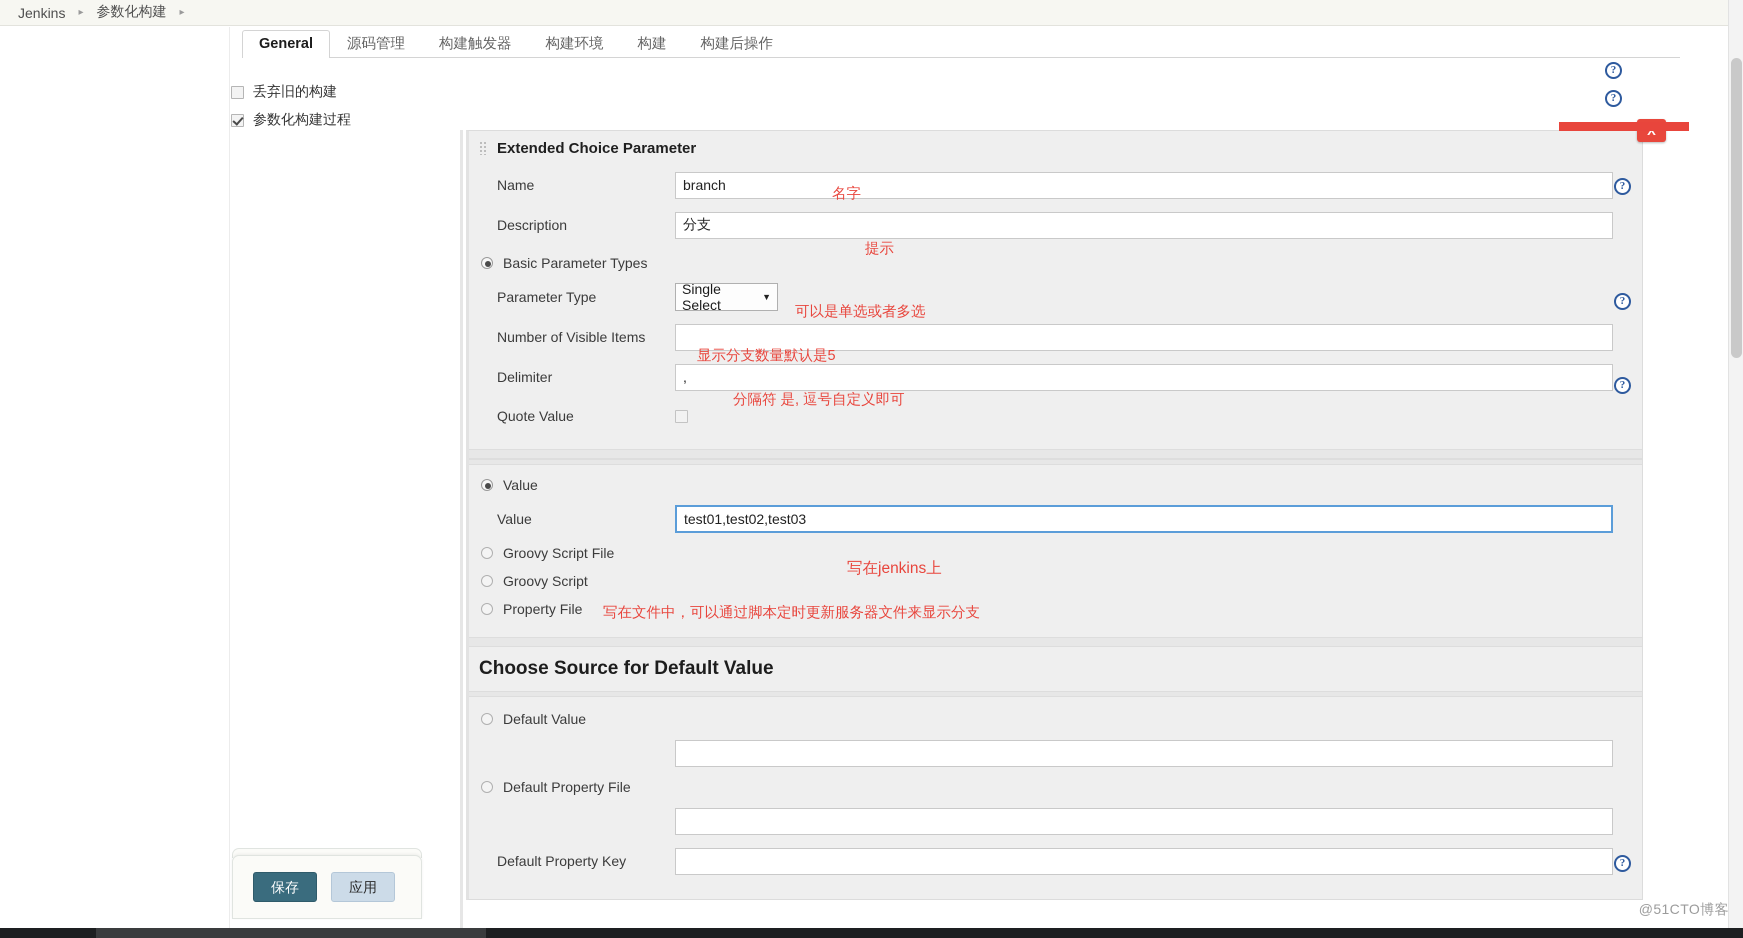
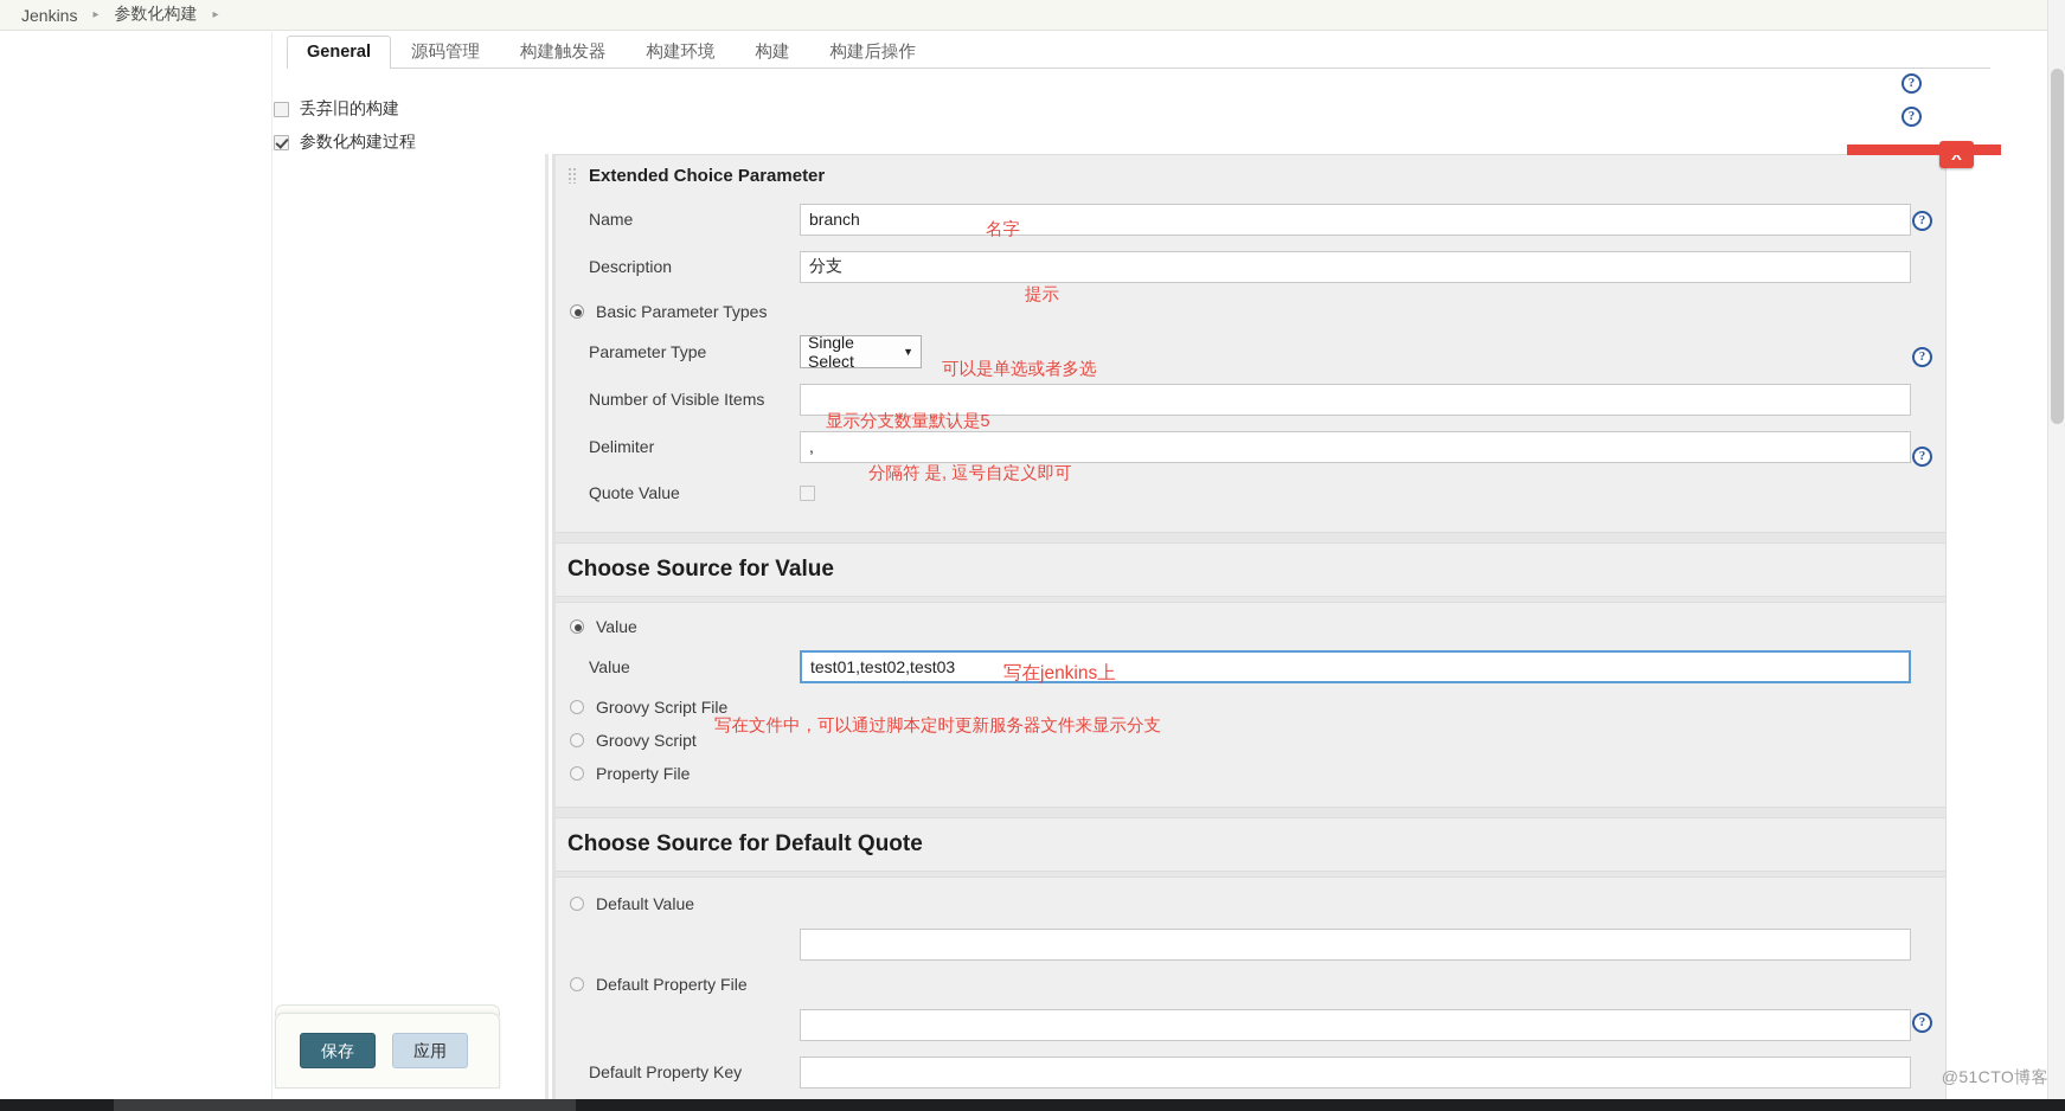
  Jenkins
  ▸
  参数化构建
  ▸
  General
  源码管理
  构建触发器
  构建环境
  构建
  构建后操作
  丢弃旧的构建
  参数化构建过程
  ?
  ?
  Extended Choice Parameter
  Name
  branch
  Description
  分支
  Basic Parameter Types
  Parameter Type
  Single Select
  ▼
  Number of Visible Items
  Delimiter
  ,
  Quote Value
+ Choose Source for Value
  Value
  Value
  test01,test02,test03
  Groovy Script File
  Groovy Script
  Property File
- Choose Source for Default Value
+ Choose Source for Default Quote
  Default Value
  Default Property File
  Default Property Key
  ?
  ?
  ?
  ?
  名字
  提示
  可以是单选或者多选
  显示分支数量默认是5
  分隔符 是, 逗号自定义即可
  写在jenkins上
  写在文件中，可以通过脚本定时更新服务器文件来显示分支
  保存
  应用
  @51CTO博客
